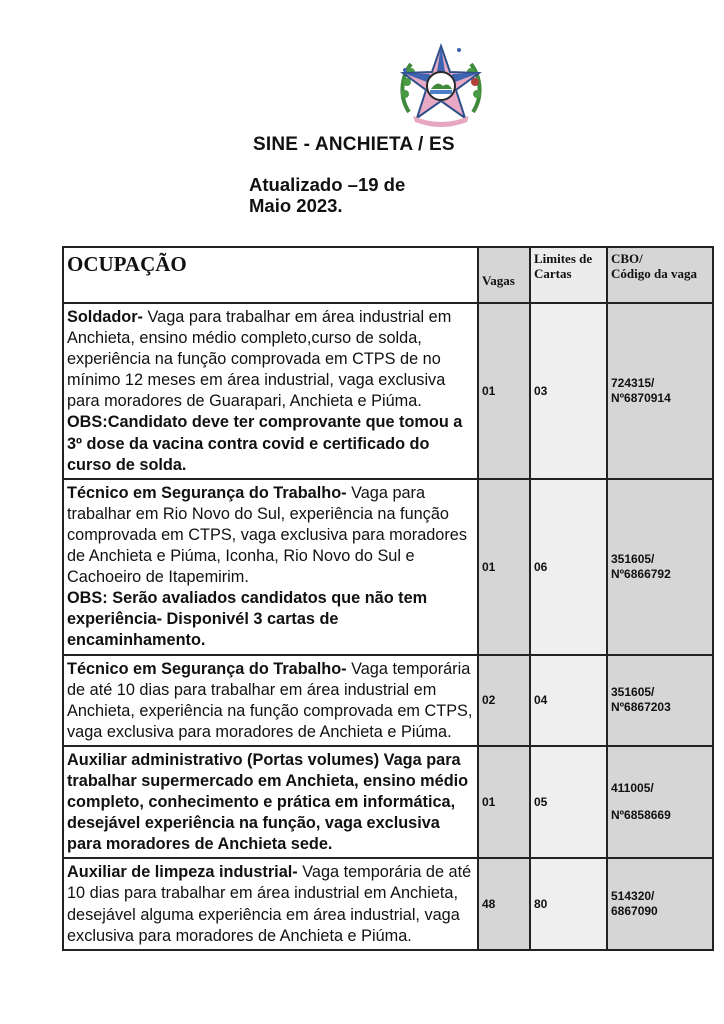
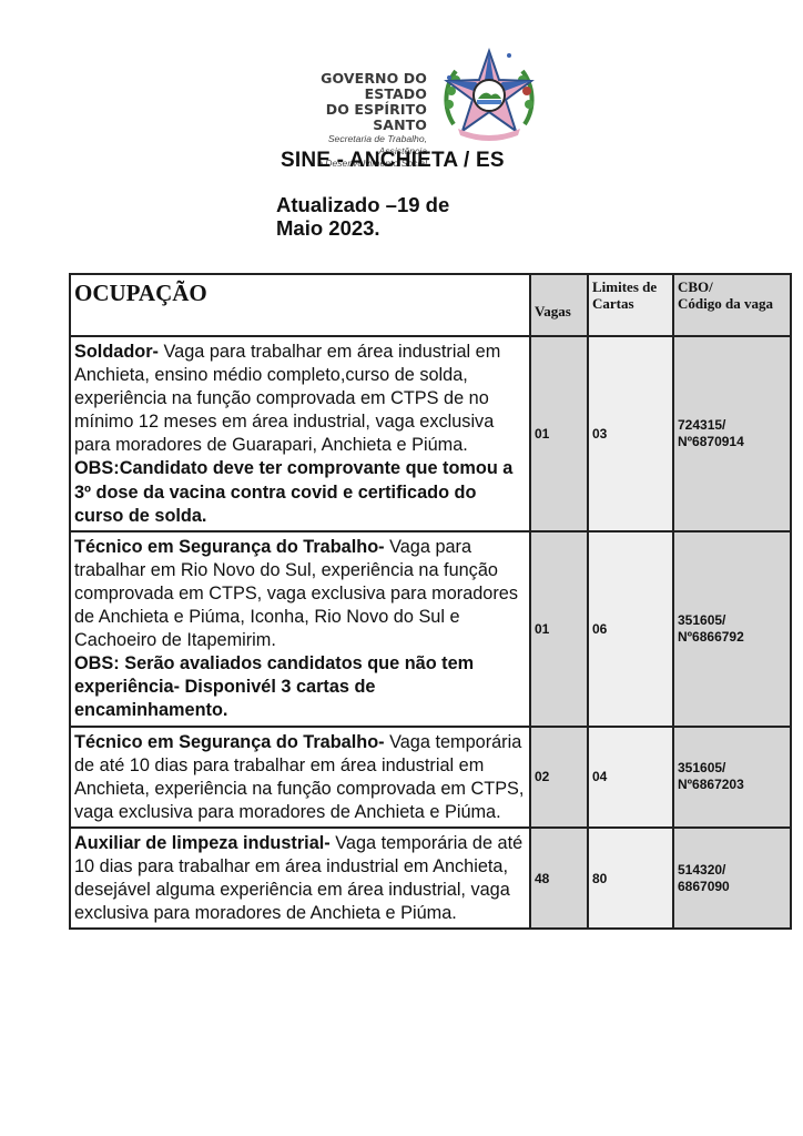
+ GOVERNO DO ESTADO
+ DO ESPÍRITO SANTO
+ Secretaria de Trabalho, Assistência
+ e Desenvolvimento Social
  SINE - ANCHIETA / ES
  Atualizado –19 de
  Maio 2023.
  OCUPAÇÃO	Vagas	Limites de Cartas	CBO/ Código da vaga
  Soldador- Vaga para trabalhar em área industrial em Anchieta, ensino médio completo,curso de solda, experiência na função comprovada em CTPS de no mínimo 12 meses em área industrial, vaga exclusiva para moradores de Guarapari, Anchieta e Piúma.OBS:Candidato deve ter comprovante que tomou a 3º dose da vacina contra covid e certificado do curso de solda.	01	03	724315/Nº6870914
  Técnico em Segurança do Trabalho- Vaga para trabalhar em Rio Novo do Sul, experiência na função comprovada em CTPS, vaga exclusiva para moradores de Anchieta e Piúma, Iconha, Rio Novo do Sul e Cachoeiro de Itapemirim.OBS: Serão avaliados candidatos que não tem experiência- Disponivél 3 cartas de encaminhamento.	01	06	351605/Nº6866792
  Técnico em Segurança do Trabalho- Vaga temporária de até 10 dias para trabalhar em área industrial em Anchieta, experiência na função comprovada em CTPS, vaga exclusiva para moradores de Anchieta e Piúma.	02	04	351605/Nº6867203
- Auxiliar administrativo (Portas volumes) Vaga para trabalhar supermercado em Anchieta, ensino médio completo, conhecimento e prática em informática, desejável experiência na função, vaga exclusiva para moradores de Anchieta sede.	01	05	411005/Nº6858669
  Auxiliar de limpeza industrial- Vaga temporária de até 10 dias para trabalhar em área industrial em Anchieta, desejável alguma experiência em área industrial, vaga exclusiva para moradores de Anchieta e Piúma.	48	80	514320/6867090
